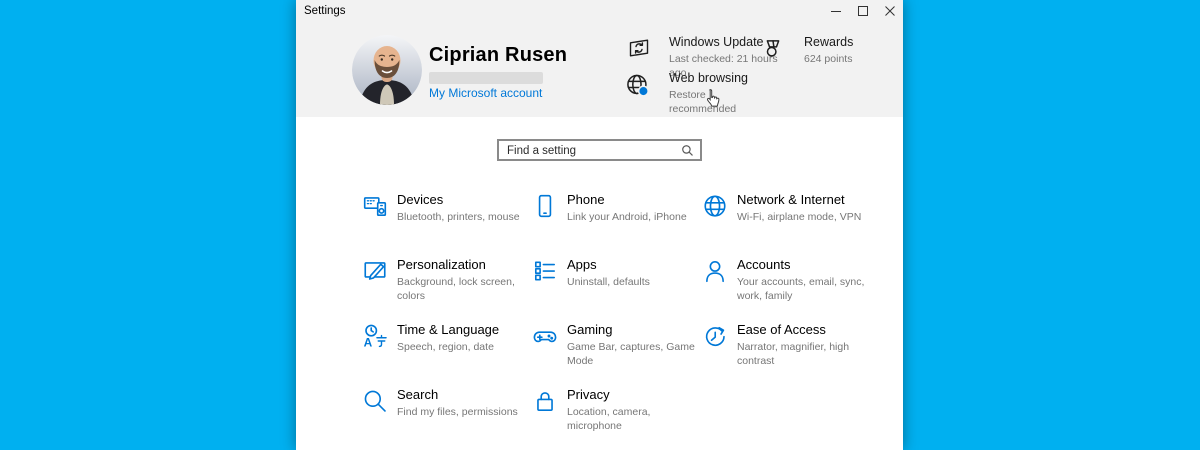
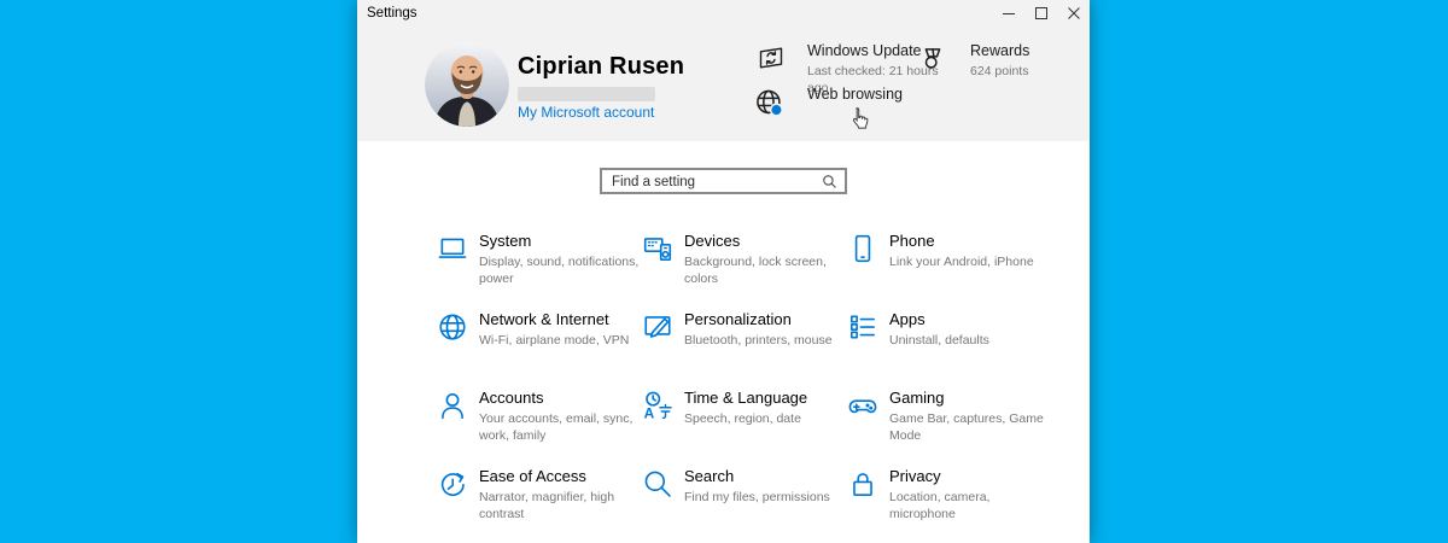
  Settings
  Ciprian Rusen
  My Microsoft account
  Windows Update
  Last checked: 21 hours ago
  Rewards
  624 points
  Web browsing
- Restore recommended
  Find a setting
+ System
+ Display, sound, notifications, power
  Devices
- Bluetooth, printers, mouse
+ Background, lock screen, colors
  Phone
  Link your Android, iPhone
  Network & Internet
  Wi-Fi, airplane mode, VPN
  Personalization
- Background, lock screen, colors
+ Bluetooth, printers, mouse
  Apps
  Uninstall, defaults
  Accounts
  Your accounts, email, sync, work, family
  A
  Time & Language
  Speech, region, date
  Gaming
  Game Bar, captures, Game Mode
  Ease of Access
  Narrator, magnifier, high contrast
  Search
  Find my files, permissions
  Privacy
  Location, camera, microphone
